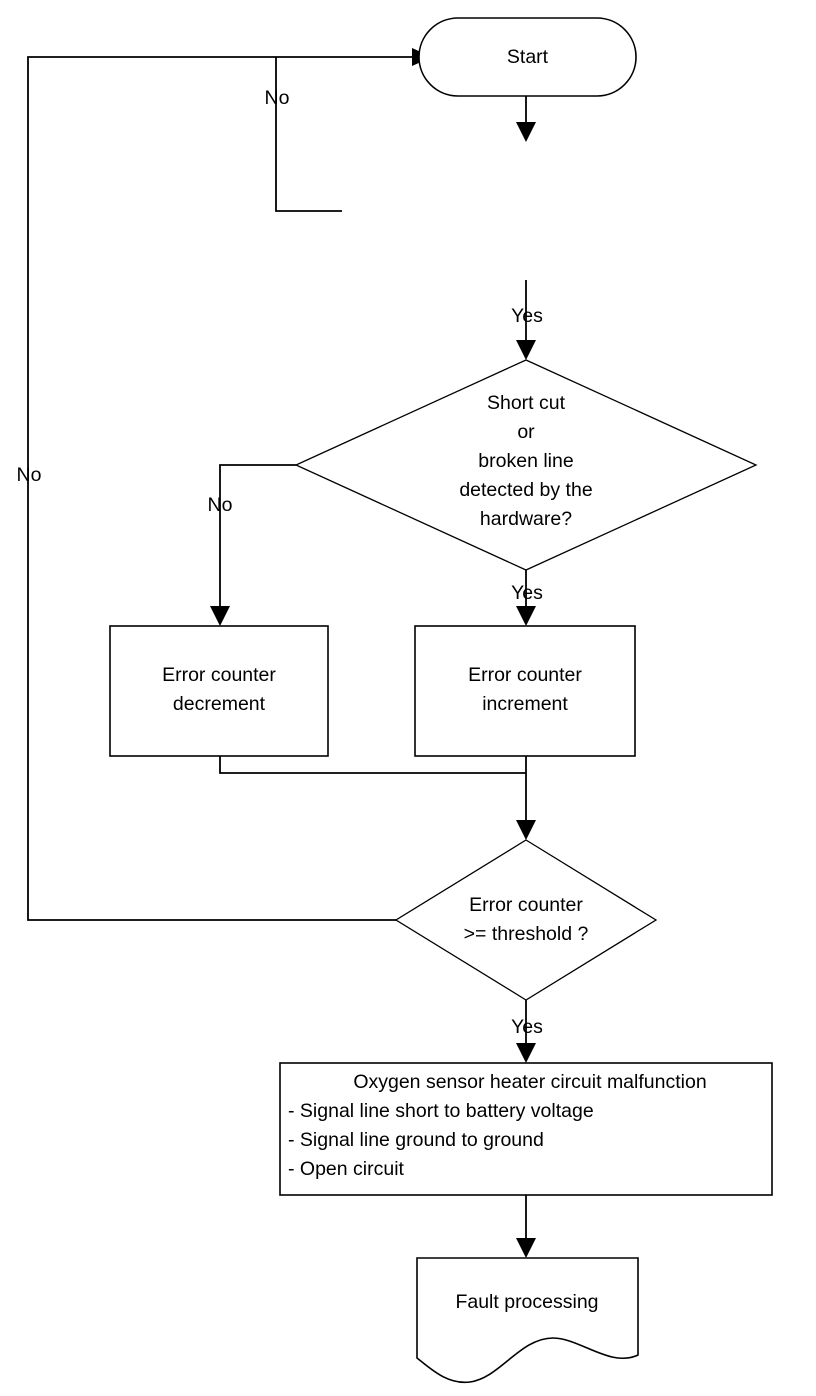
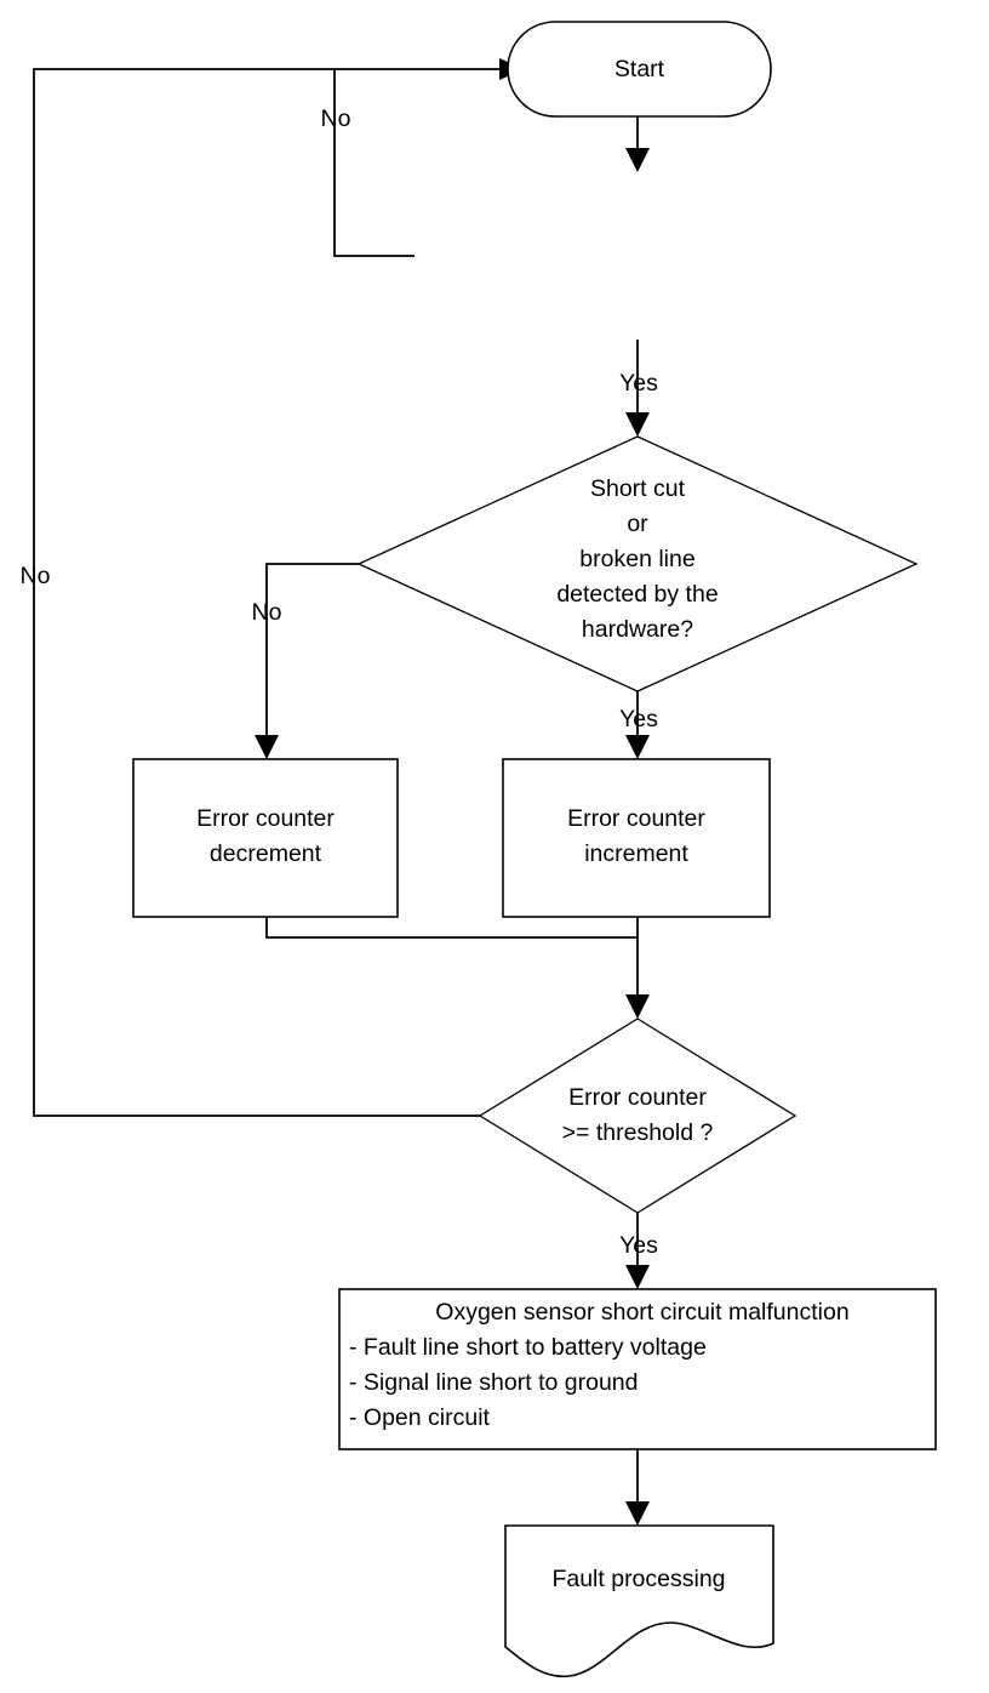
  Start
  Short cut
  or
  broken line
  detected by the
  hardware?
  Error counter
  decrement
  Error counter
  increment
  Error counter
  >= threshold ?
- Oxygen sensor heater circuit malfunction
+ Oxygen sensor short circuit malfunction
- - Signal line short to battery voltage
+ - Fault line short to battery voltage
- - Signal line ground to ground
+ - Signal line short to ground
  - Open circuit
  Fault processing
  No
  Yes
  No
  Yes
  No
  Yes
